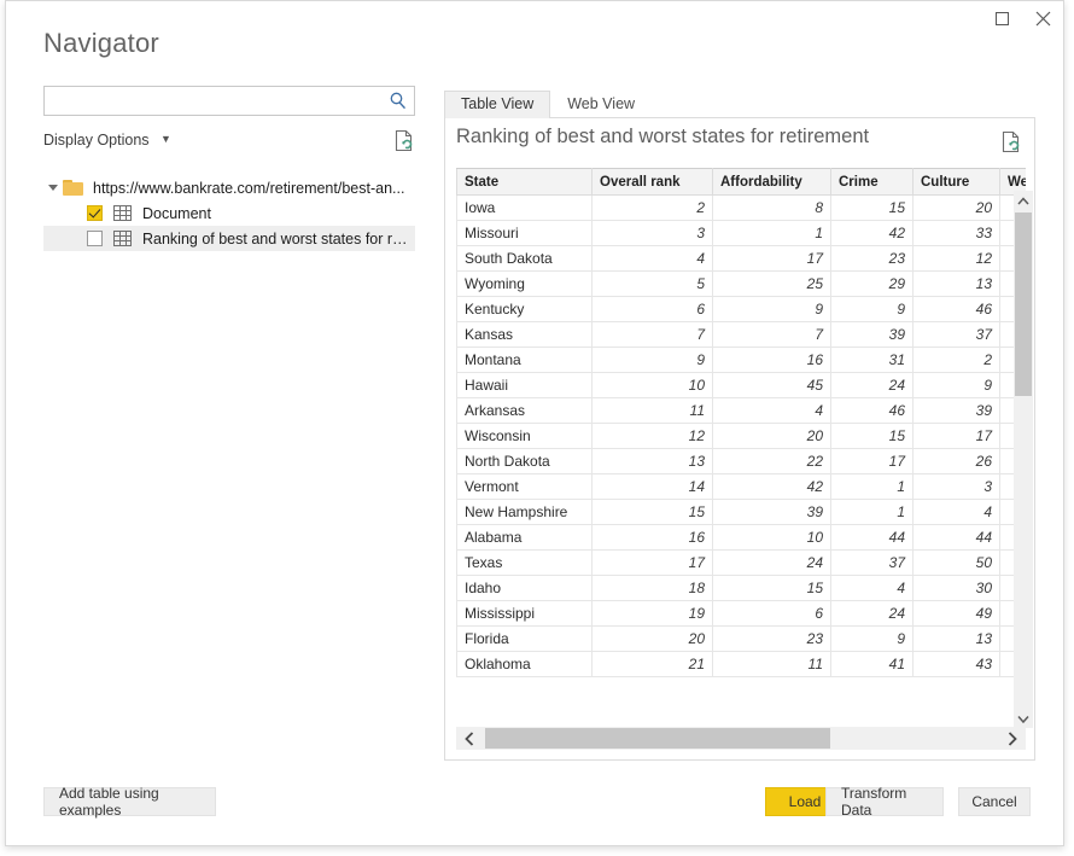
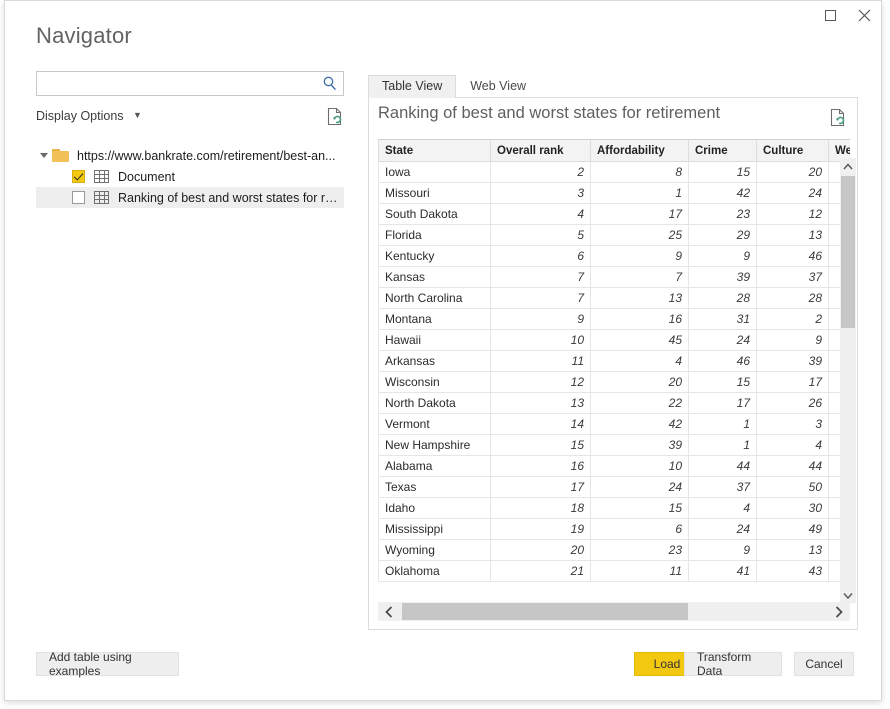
  Navigator
  Display Options ▼
  https://www.bankrate.com/retirement/best-an...
  Document
  Ranking of best and worst states for retir
  Table View
  Web View
  Ranking of best and worst states for retirement
  State	Overall rank	Affordability	Crime	Culture	We
  Iowa	2	8	15	20
- Missouri	3	1	42	33
+ Missouri	3	1	42	24
  South Dakota	4	17	23	12
- Wyoming	5	25	29	13
+ Florida	5	25	29	13
  Kentucky	6	9	9	46
  Kansas	7	7	39	37
+ North Carolina	7	13	28	28
  Montana	9	16	31	2
  Hawaii	10	45	24	9
  Arkansas	11	4	46	39
  Wisconsin	12	20	15	17
  North Dakota	13	22	17	26
  Vermont	14	42	1	3
  New Hampshire	15	39	1	4
  Alabama	16	10	44	44
  Texas	17	24	37	50
  Idaho	18	15	4	30
  Mississippi	19	6	24	49
- Florida	20	23	9	13
+ Wyoming	20	23	9	13
  Oklahoma	21	11	41	43
  Add table using examples
  Load
  Transform Data
  Cancel
